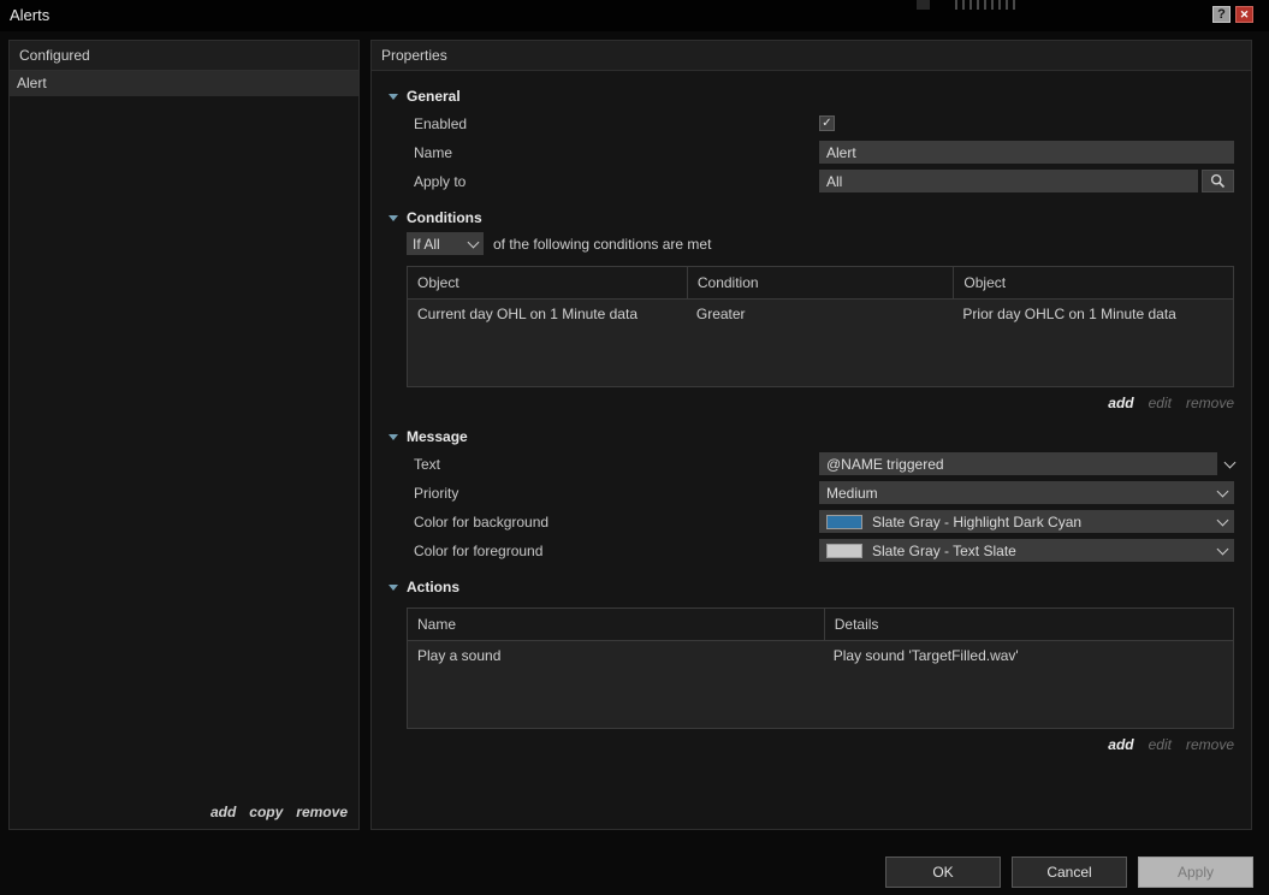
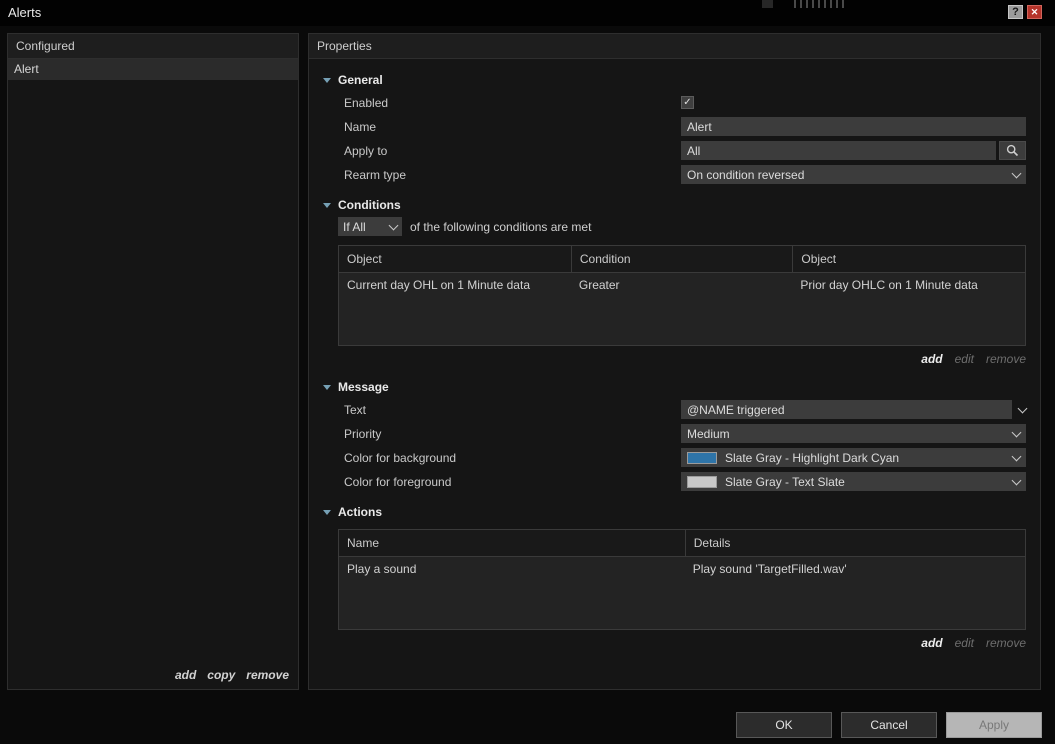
  Alerts
  ?
  ✕
  Configured
  Alert
  add
  copy
  remove
  Properties
  General
  Enabled
  ✓
  Name
  Alert
  Apply to
  All
+ Rearm type
+ On condition reversed
  Conditions
  If All
  of the following conditions are met
  Object
  Condition
  Object
  Current day OHL on 1 Minute data
  Greater
  Prior day OHLC on 1 Minute data
  add
  edit
  remove
  Message
  Text
  @NAME triggered
  Priority
  Medium
  Color for background
  Slate Gray - Highlight Dark Cyan
  Color for foreground
  Slate Gray - Text Slate
  Actions
  Name
  Details
  Play a sound
  Play sound 'TargetFilled.wav'
  add
  edit
  remove
  OK
  Cancel
  Apply
